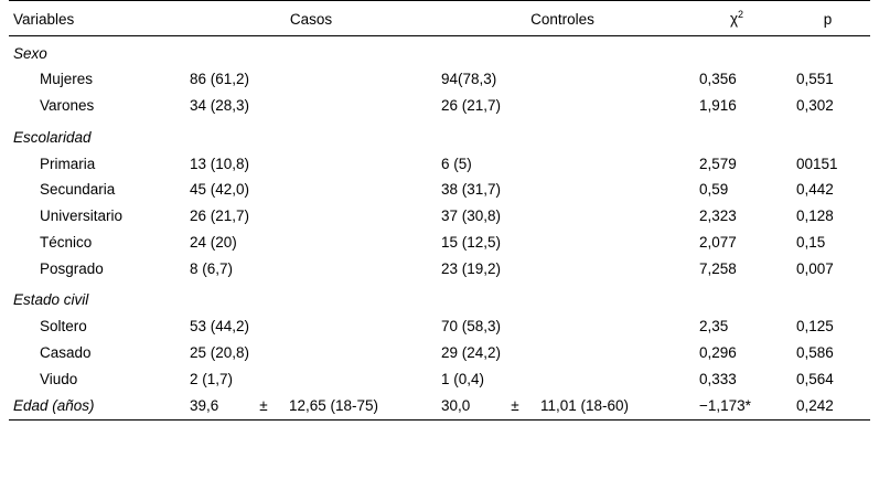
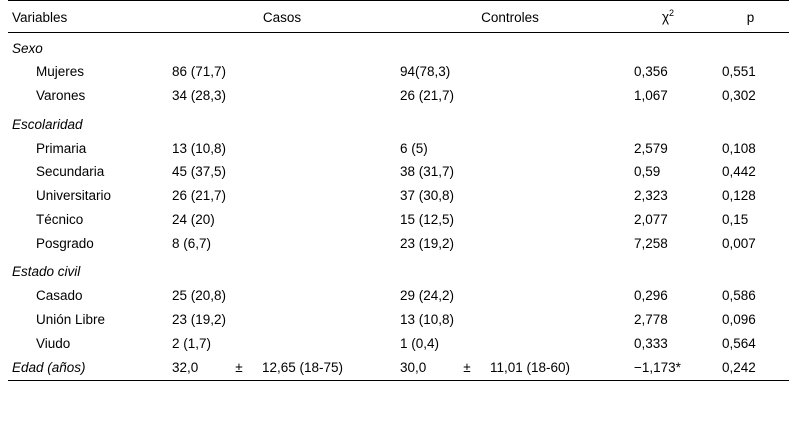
  Variables	Casos	Controles	χ2	p
  Sexo
- Mujeres	86 (61,2)	94(78,3)	0,356	0,551
+ Mujeres	86 (71,7)	94(78,3)	0,356	0,551
- Varones	34 (28,3)	26 (21,7)	1,916	0,302
+ Varones	34 (28,3)	26 (21,7)	1,067	0,302
  Escolaridad
- Primaria	13 (10,8)	6 (5)	2,579	00151
+ Primaria	13 (10,8)	6 (5)	2,579	0,108
- Secundaria	45 (42,0)	38 (31,7)	0,59	0,442
+ Secundaria	45 (37,5)	38 (31,7)	0,59	0,442
  Universitario	26 (21,7)	37 (30,8)	2,323	0,128
  Técnico	24 (20)	15 (12,5)	2,077	0,15
  Posgrado	8 (6,7)	23 (19,2)	7,258	0,007
  Estado civil
- Soltero	53 (44,2)	70 (58,3)	2,35	0,125
  Casado	25 (20,8)	29 (24,2)	0,296	0,586
+ Unión Libre	23 (19,2)	13 (10,8)	2,778	0,096
  Viudo	2 (1,7)	1 (0,4)	0,333	0,564
- Edad (años)	39,6 ± 12,65 (18-75)	30,0 ± 11,01 (18-60)	−1,173*	0,242
+ Edad (años)	32,0 ± 12,65 (18-75)	30,0 ± 11,01 (18-60)	−1,173*	0,242
